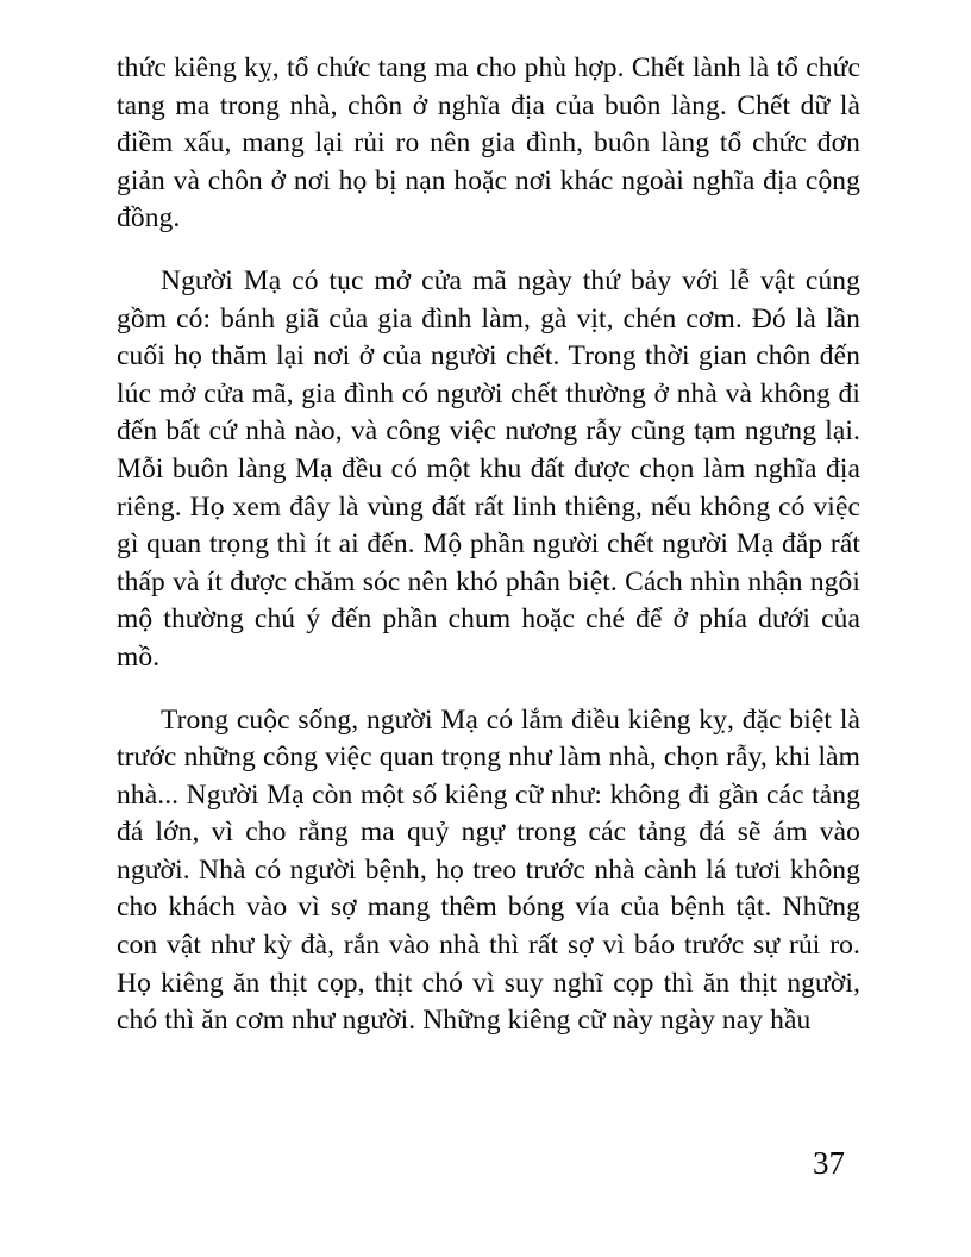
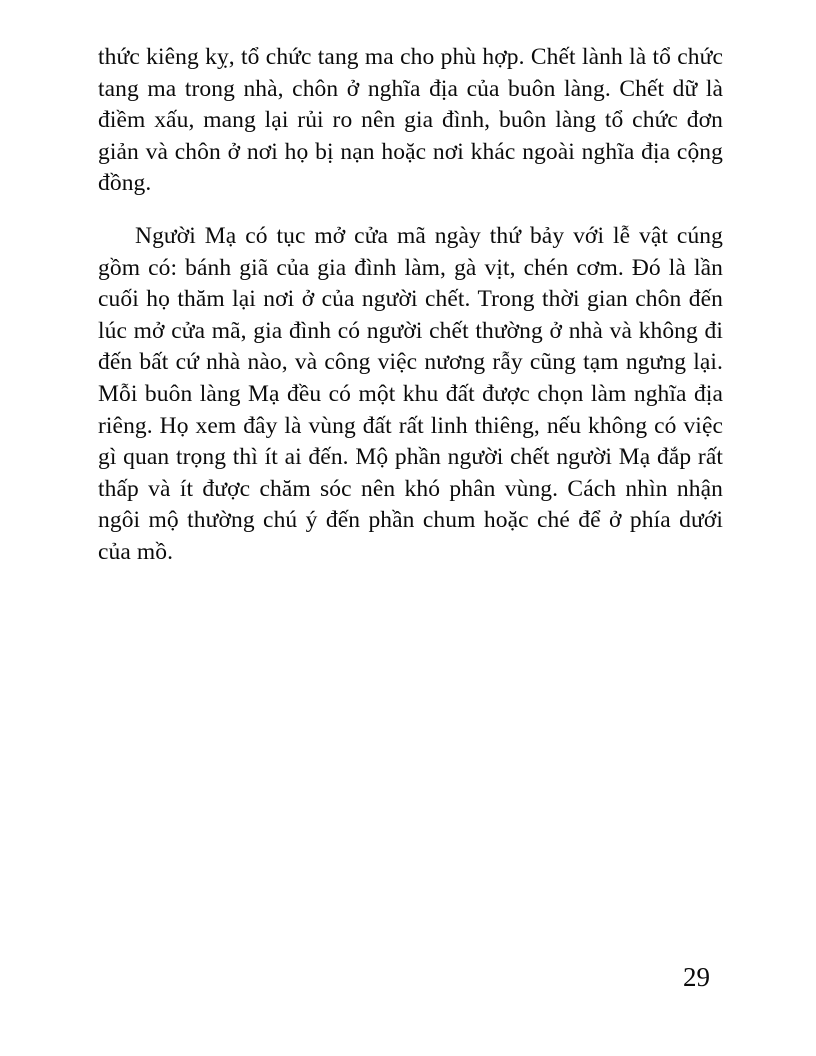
  thức kiêng kỵ, tổ chức tang ma cho phù hợp. Chết lành là tổ chức tang ma trong nhà, chôn ở nghĩa địa của buôn làng. Chết dữ là điềm xấu, mang lại rủi ro nên gia đình, buôn làng tổ chức đơn giản và chôn ở nơi họ bị nạn hoặc nơi khác ngoài nghĩa địa cộng đồng.
- Người Mạ có tục mở cửa mã ngày thứ bảy với lễ vật cúng gồm có: bánh giã của gia đình làm, gà vịt, chén cơm. Đó là lần cuối họ thăm lại nơi ở của người chết. Trong thời gian chôn đến lúc mở cửa mã, gia đình có người chết thường ở nhà và không đi đến bất cứ nhà nào, và công việc nương rẫy cũng tạm ngưng lại. Mỗi buôn làng Mạ đều có một khu đất được chọn làm nghĩa địa riêng. Họ xem đây là vùng đất rất linh thiêng, nếu không có việc gì quan trọng thì ít ai đến. Mộ phần người chết người Mạ đắp rất thấp và ít được chăm sóc nên khó phân biệt. Cách nhìn nhận ngôi mộ thường chú ý đến phần chum hoặc ché để ở phía dưới của mồ.
+ Người Mạ có tục mở cửa mã ngày thứ bảy với lễ vật cúng gồm có: bánh giã của gia đình làm, gà vịt, chén cơm. Đó là lần cuối họ thăm lại nơi ở của người chết. Trong thời gian chôn đến lúc mở cửa mã, gia đình có người chết thường ở nhà và không đi đến bất cứ nhà nào, và công việc nương rẫy cũng tạm ngưng lại. Mỗi buôn làng Mạ đều có một khu đất được chọn làm nghĩa địa riêng. Họ xem đây là vùng đất rất linh thiêng, nếu không có việc gì quan trọng thì ít ai đến. Mộ phần người chết người Mạ đắp rất thấp và ít được chăm sóc nên khó phân vùng. Cách nhìn nhận ngôi mộ thường chú ý đến phần chum hoặc ché để ở phía dưới của mồ.
- Trong cuộc sống, người Mạ có lắm điều kiêng kỵ, đặc biệt là trước những công việc quan trọng như làm nhà, chọn rẫy, khi làm nhà... Người Mạ còn một số kiêng cữ như: không đi gần các tảng đá lớn, vì cho rằng ma quỷ ngự trong các tảng đá sẽ ám vào người. Nhà có người bệnh, họ treo trước nhà cành lá tươi không cho khách vào vì sợ mang thêm bóng vía của bệnh tật. Những con vật như kỳ đà, rắn vào nhà thì rất sợ vì báo trước sự rủi ro. Họ kiêng ăn thịt cọp, thịt chó vì suy nghĩ cọp thì ăn thịt người, chó thì ăn cơm như người. Những kiêng cữ này ngày nay hầu
- 37
+ 29
